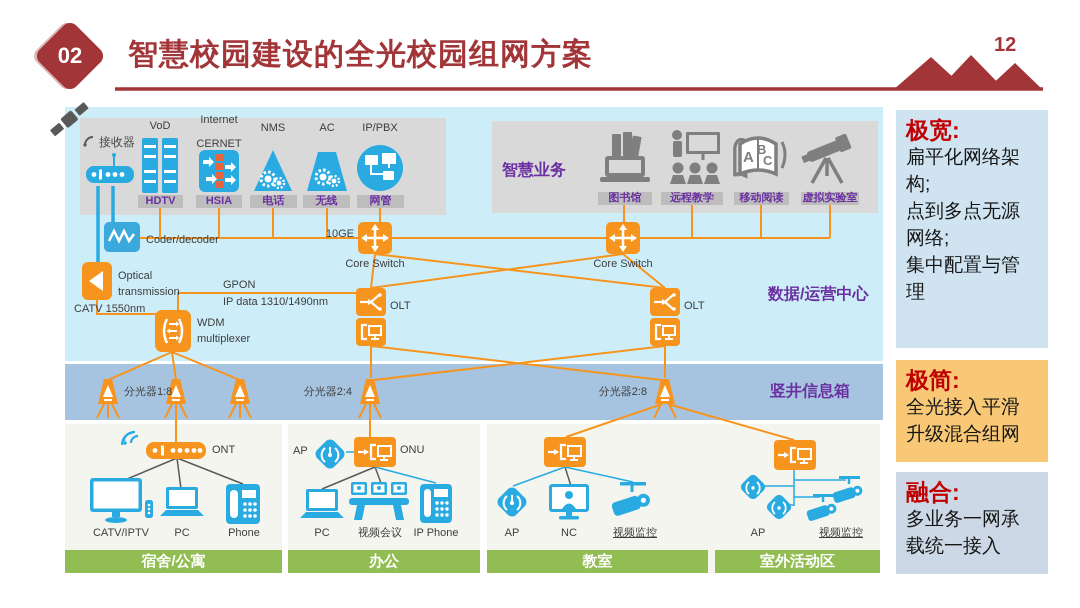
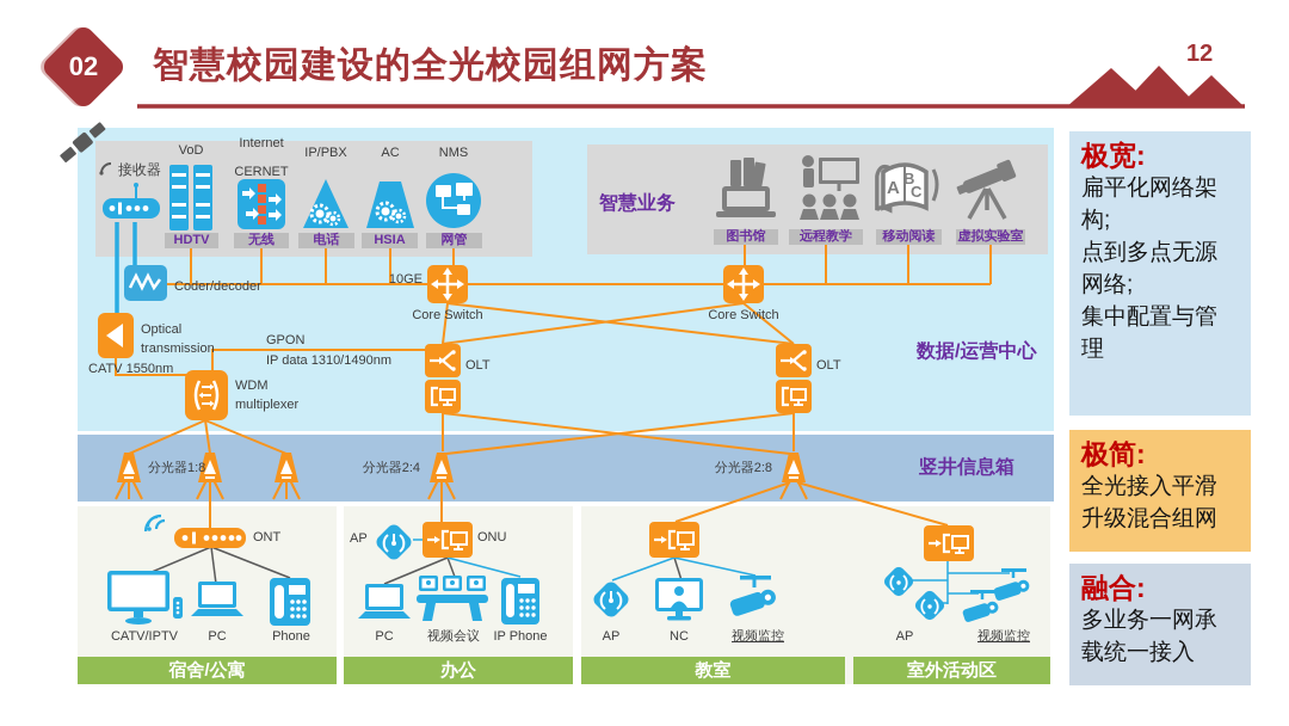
  智慧校园建设的全光校园组网方案
  12
  接收器
  VoD
  Internet
  CERNET
- NMS
+ IP/PBX
  AC
- IP/PBX
+ NMS
  HDTV
- HSIA
+ 无线
  电话
- 无线
+ HSIA
  网管
  智慧业务
  A
  B
  C
  图书馆
  远程教学
  移动阅读
  虚拟实验室
  Coder/decoder
  10GE
  Core Switch
  Core Switch
  Optical transmission
  CATV 1550nm
  GPON
  IP data 1310/1490nm
  WDM multiplexer
  OLT
  OLT
  数据/运营中心
  分光器1:8
  分光器2:4
  分光器2:8
  竖井信息箱
  ONT
  CATV/IPTV
  PC
  Phone
  宿舍/公寓
  AP
  ONU
  PC
  视频会议
  IP Phone
  办公
  AP
  NC
  视频监控
  教室
  AP
  视频监控
  室外活动区
  极宽:
  扁平化网络架构;
  点到多点无源网络;
  集中配置与管理
  极简:
  全光接入平滑升级混合组网
  融合:
  多业务一网承载统一接入
